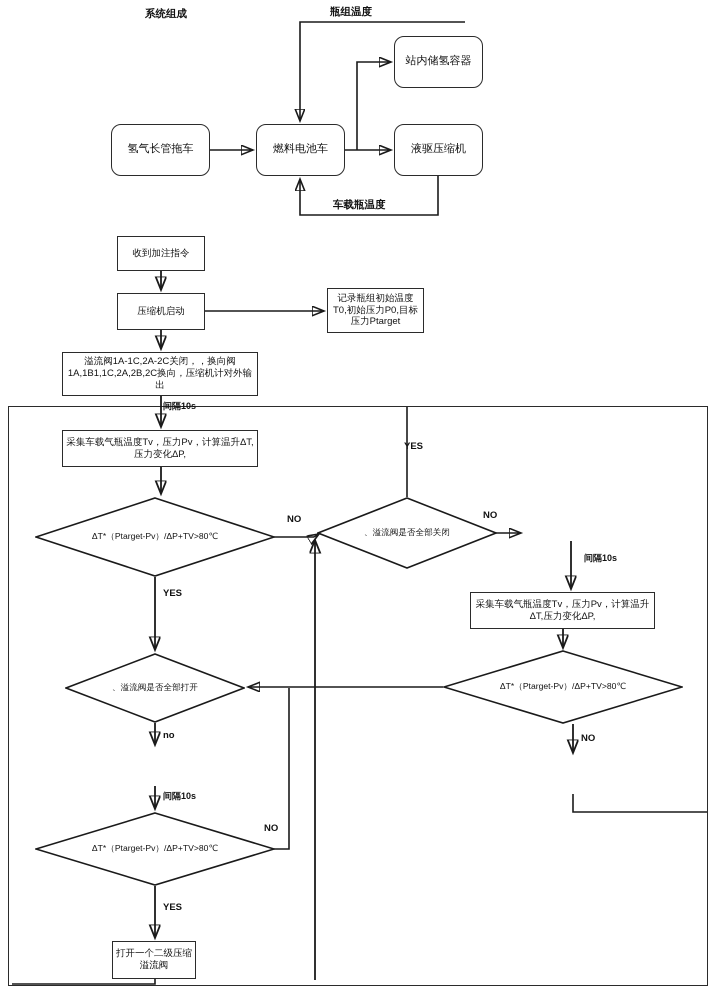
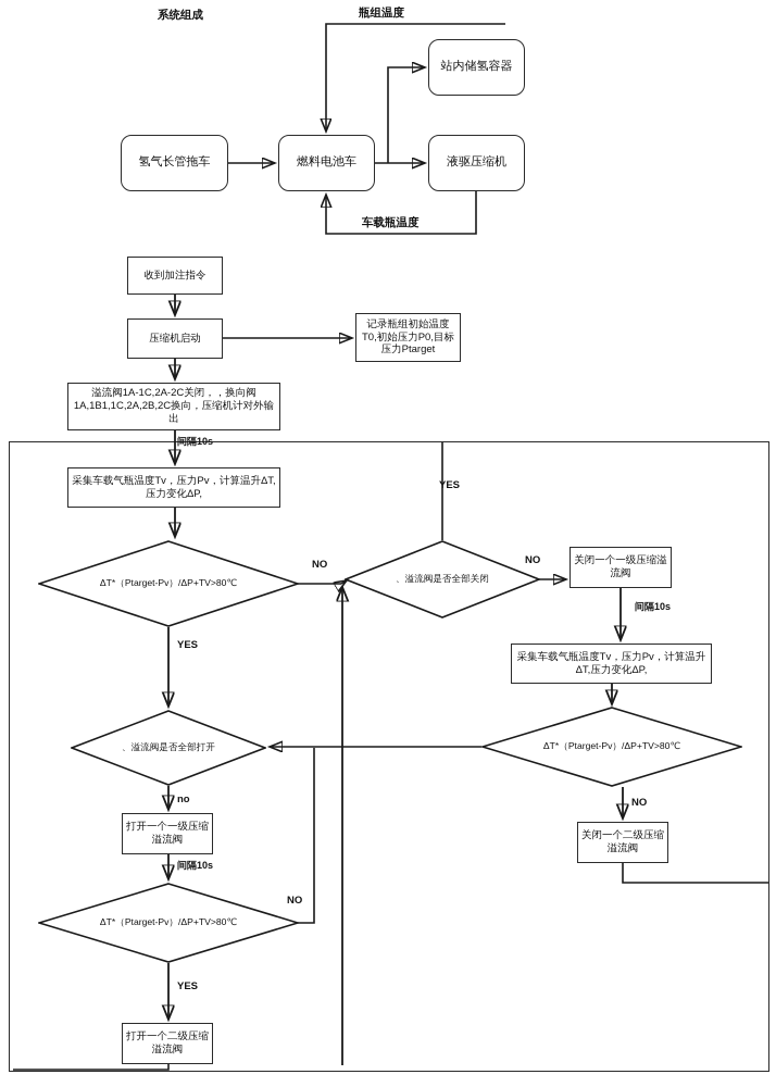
  系统组成
  瓶组温度
  车载瓶温度
  氢气长管拖车
  燃料电池车
  站内储氢容器
  液驱压缩机
  收到加注指令
  压缩机启动
  记录瓶组初始温度T0,初始压力P0,目标压力Ptarget
  溢流阀1A-1C,2A-2C关闭，，换向阀1A,1B1,1C,2A,2B,2C换向，压缩机计对外输出
  采集车载气瓶温度Tv，压力Pv，计算温升ΔT,压力变化ΔP,
  采集车载气瓶温度Tv，压力Pv，计算温升ΔT,压力变化ΔP,
+ 关闭一个一级压缩溢流阀
+ 关闭一个二级压缩溢流阀
+ 打开一个一级压缩溢流阀
  打开一个二级压缩溢流阀
  ΔT*（Ptarget-Pv）/ΔP+TV>80℃
  、溢流阀是否全部关闭
  、溢流阀是否全部打开
  ΔT*（Ptarget-Pv）/ΔP+TV>80℃
  ΔT*（Ptarget-Pv）/ΔP+TV>80℃
  间隔10s
  间隔10s
  间隔10s
  NO
  YES
  NO
  no
  NO
  NO
  YES
